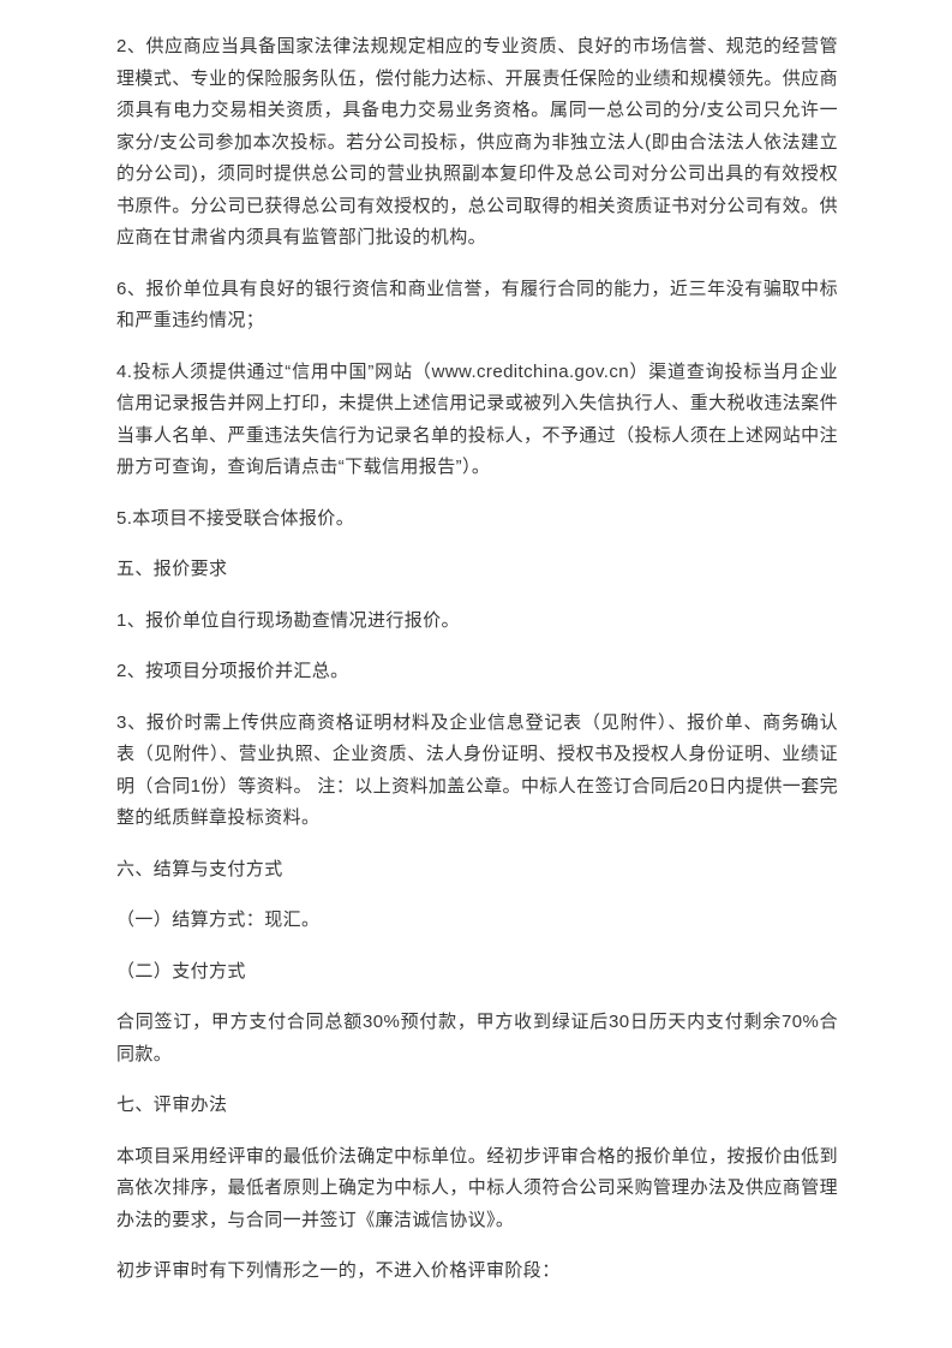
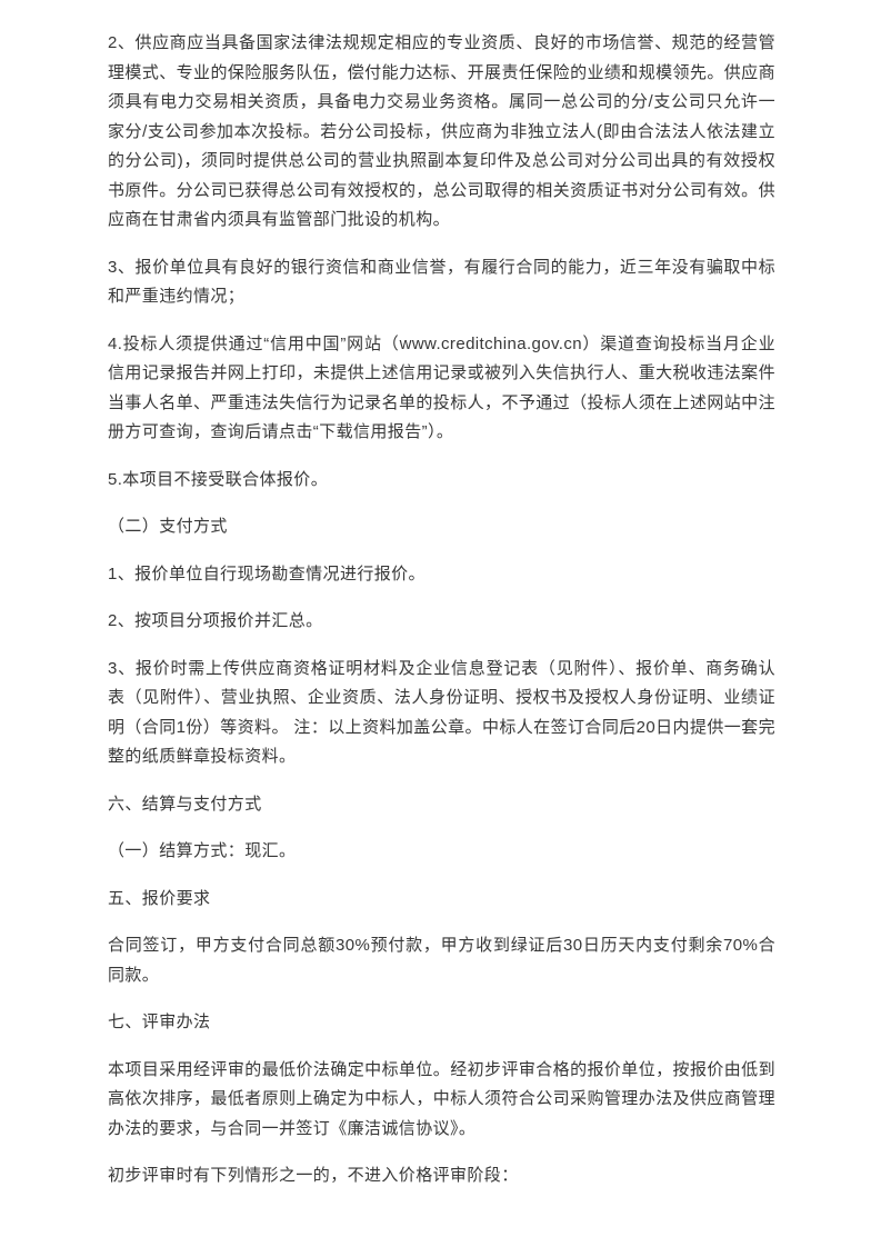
  2、供应商应当具备国家法律法规规定相应的专业资质、良好的市场信誉、规范的经营管理模式、专业的保险服务队伍，偿付能力达标、开展责任保险的业绩和规模领先。供应商须具有电力交易相关资质，具备电力交易业务资格。属同一总公司的分/支公司只允许一家分/支公司参加本次投标。若分公司投标，供应商为非独立法人(即由合法法人依法建立的分公司)，须同时提供总公司的营业执照副本复印件及总公司对分公司出具的有效授权书原件。分公司已获得总公司有效授权的，总公司取得的相关资质证书对分公司有效。供应商在甘肃省内须具有监管部门批设的机构。
- 6、报价单位具有良好的银行资信和商业信誉，有履行合同的能力，近三年没有骗取中标和严重违约情况；
+ 3、报价单位具有良好的银行资信和商业信誉，有履行合同的能力，近三年没有骗取中标和严重违约情况；
  4.投标人须提供通过“信用中国”网站（www.creditchina.gov.cn）渠道查询投标当月企业信用记录报告并网上打印，未提供上述信用记录或被列入失信执行人、重大税收违法案件当事人名单、严重违法失信行为记录名单的投标人，不予通过（投标人须在上述网站中注册方可查询，查询后请点击“下载信用报告”）。
  5.本项目不接受联合体报价。
- 五、报价要求
+ （二）支付方式
  1、报价单位自行现场勘查情况进行报价。
  2、按项目分项报价并汇总。
  3、报价时需上传供应商资格证明材料及企业信息登记表（见附件）、报价单、商务确认表（见附件）、营业执照、企业资质、法人身份证明、授权书及授权人身份证明、业绩证明（合同1份）等资料。 注：以上资料加盖公章。中标人在签订合同后20日内提供一套完整的纸质鲜章投标资料。
  六、结算与支付方式
  （一）结算方式：现汇。
- （二）支付方式
+ 五、报价要求
  合同签订，甲方支付合同总额30%预付款，甲方收到绿证后30日历天内支付剩余70%合同款。
  七、评审办法
  本项目采用经评审的最低价法确定中标单位。经初步评审合格的报价单位，按报价由低到高依次排序，最低者原则上确定为中标人，中标人须符合公司采购管理办法及供应商管理办法的要求，与合同一并签订《廉洁诚信协议》。
  初步评审时有下列情形之一的，不进入价格评审阶段：
